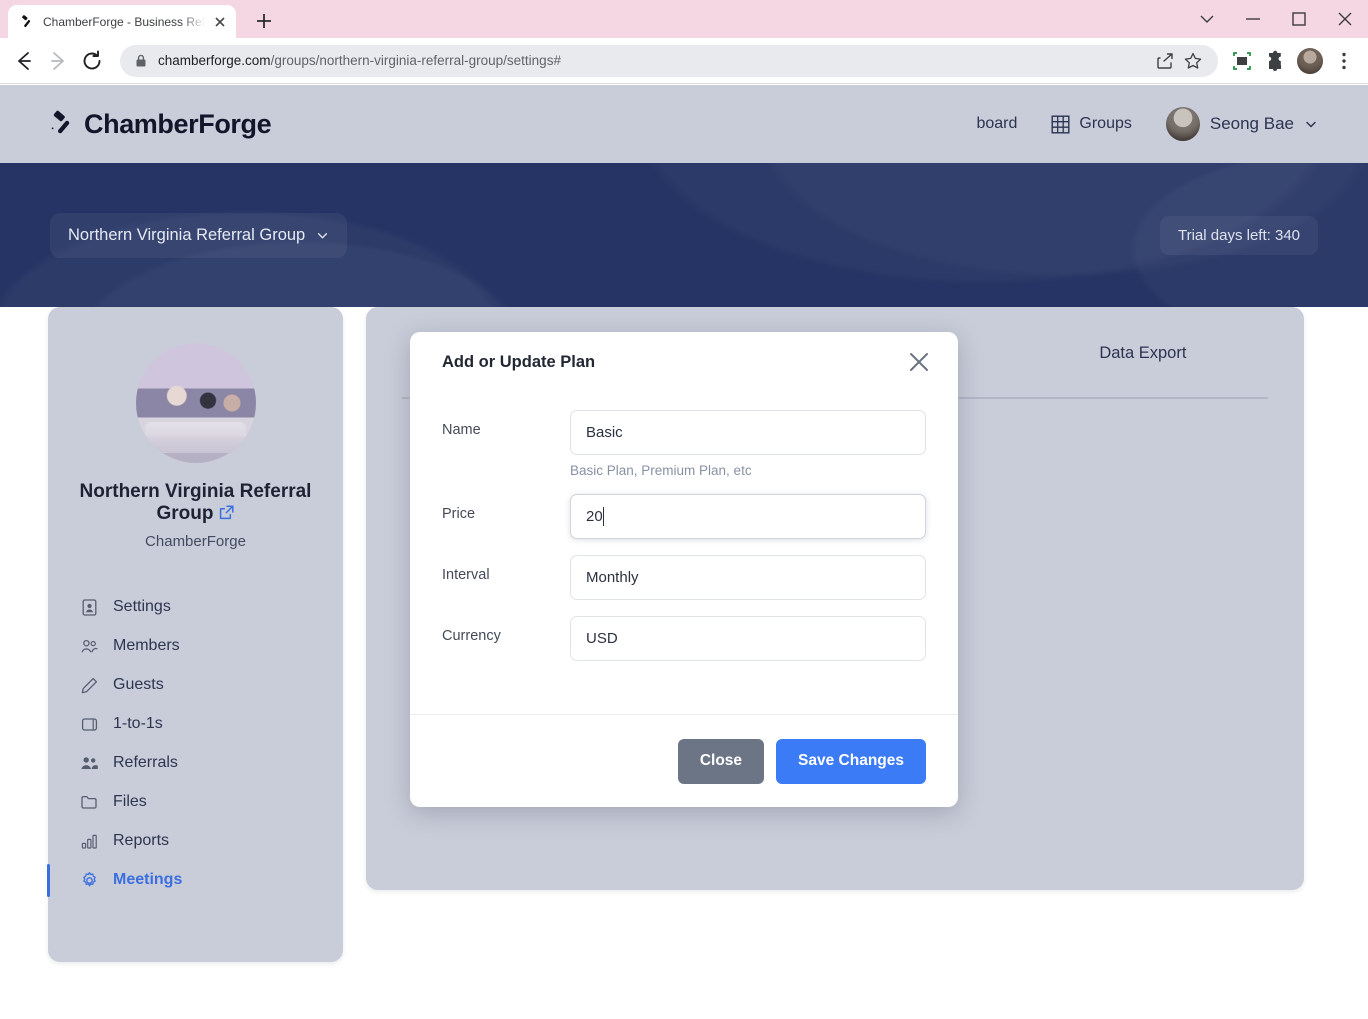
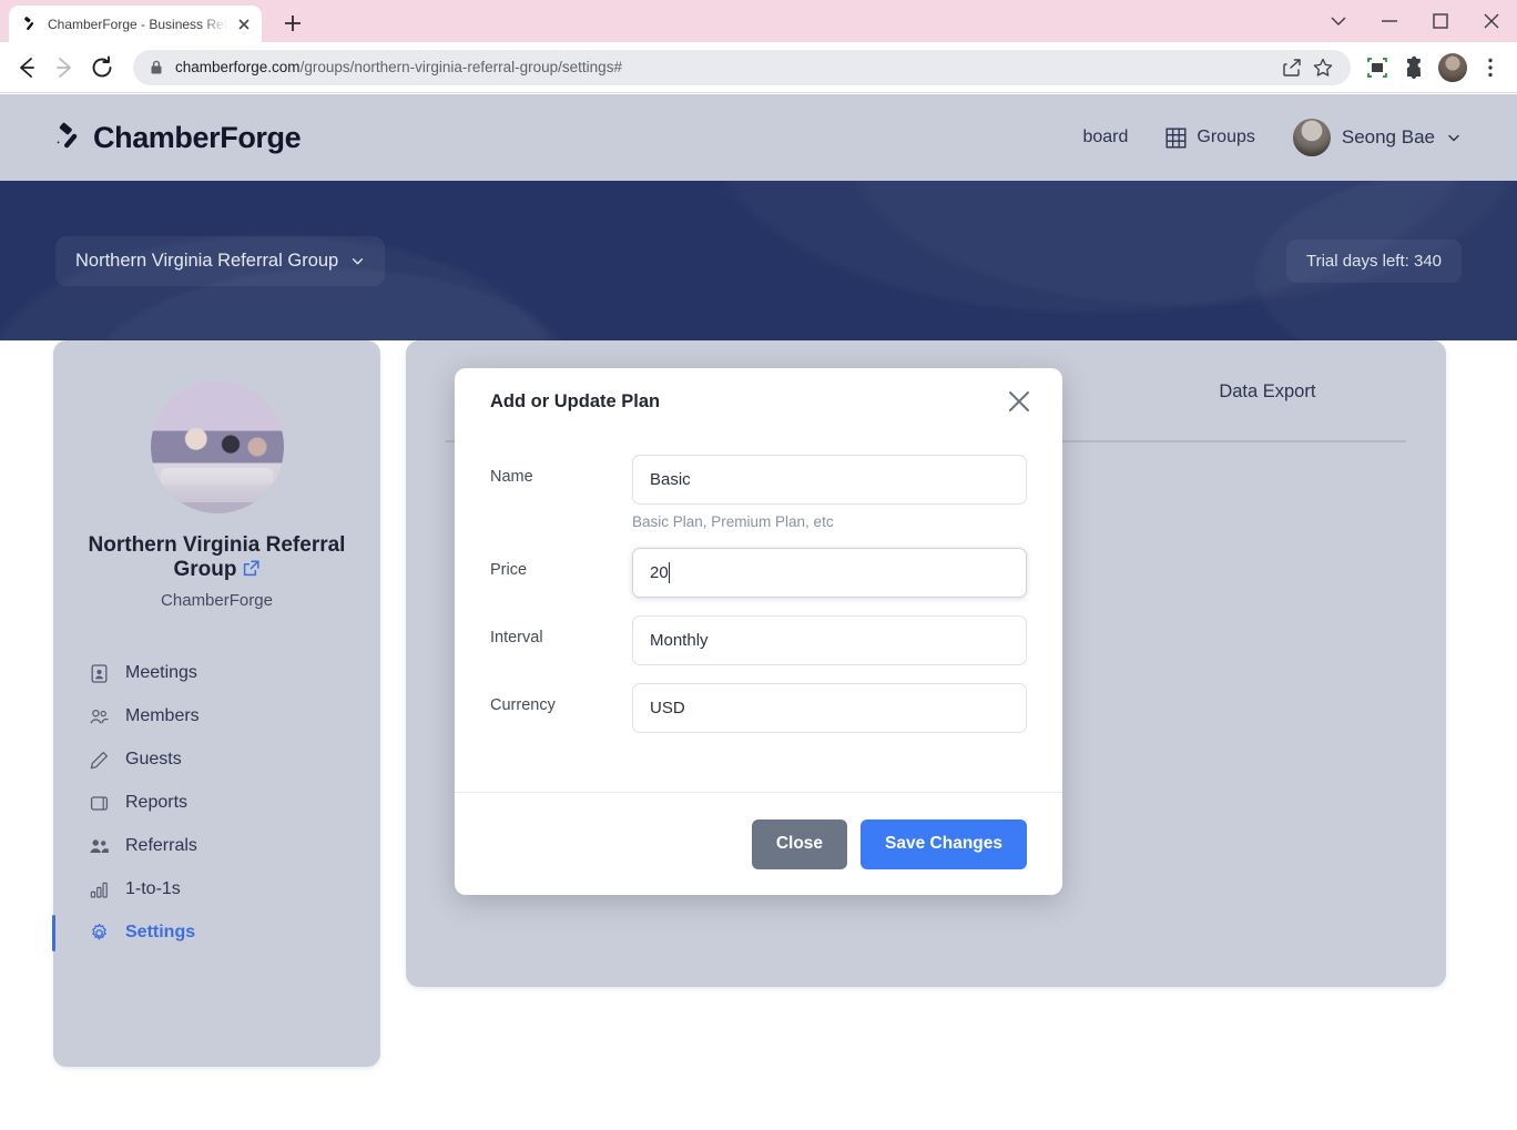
  ChamberForge - Business Ref
  chamberforge.com/groups/northern-virginia-referral-group/settings#
  ChamberForge
  board
  Groups
  Seong Bae
  Northern Virginia Referral Group
  Trial days left: 340
  Northern Virginia Referral Group
  ChamberForge
- Settings
+ Meetings
  Members
  Guests
- 1-to-1s
+ Reports
  Referrals
- Files
- Reports
+ 1-to-1s
- Meetings
+ Settings
  Data Export
  Add or Update Plan
  Name
  Basic
  Basic Plan, Premium Plan, etc
  Price
  20
  Interval
  Monthly
  Currency
  USD
  Close
  Save Changes
